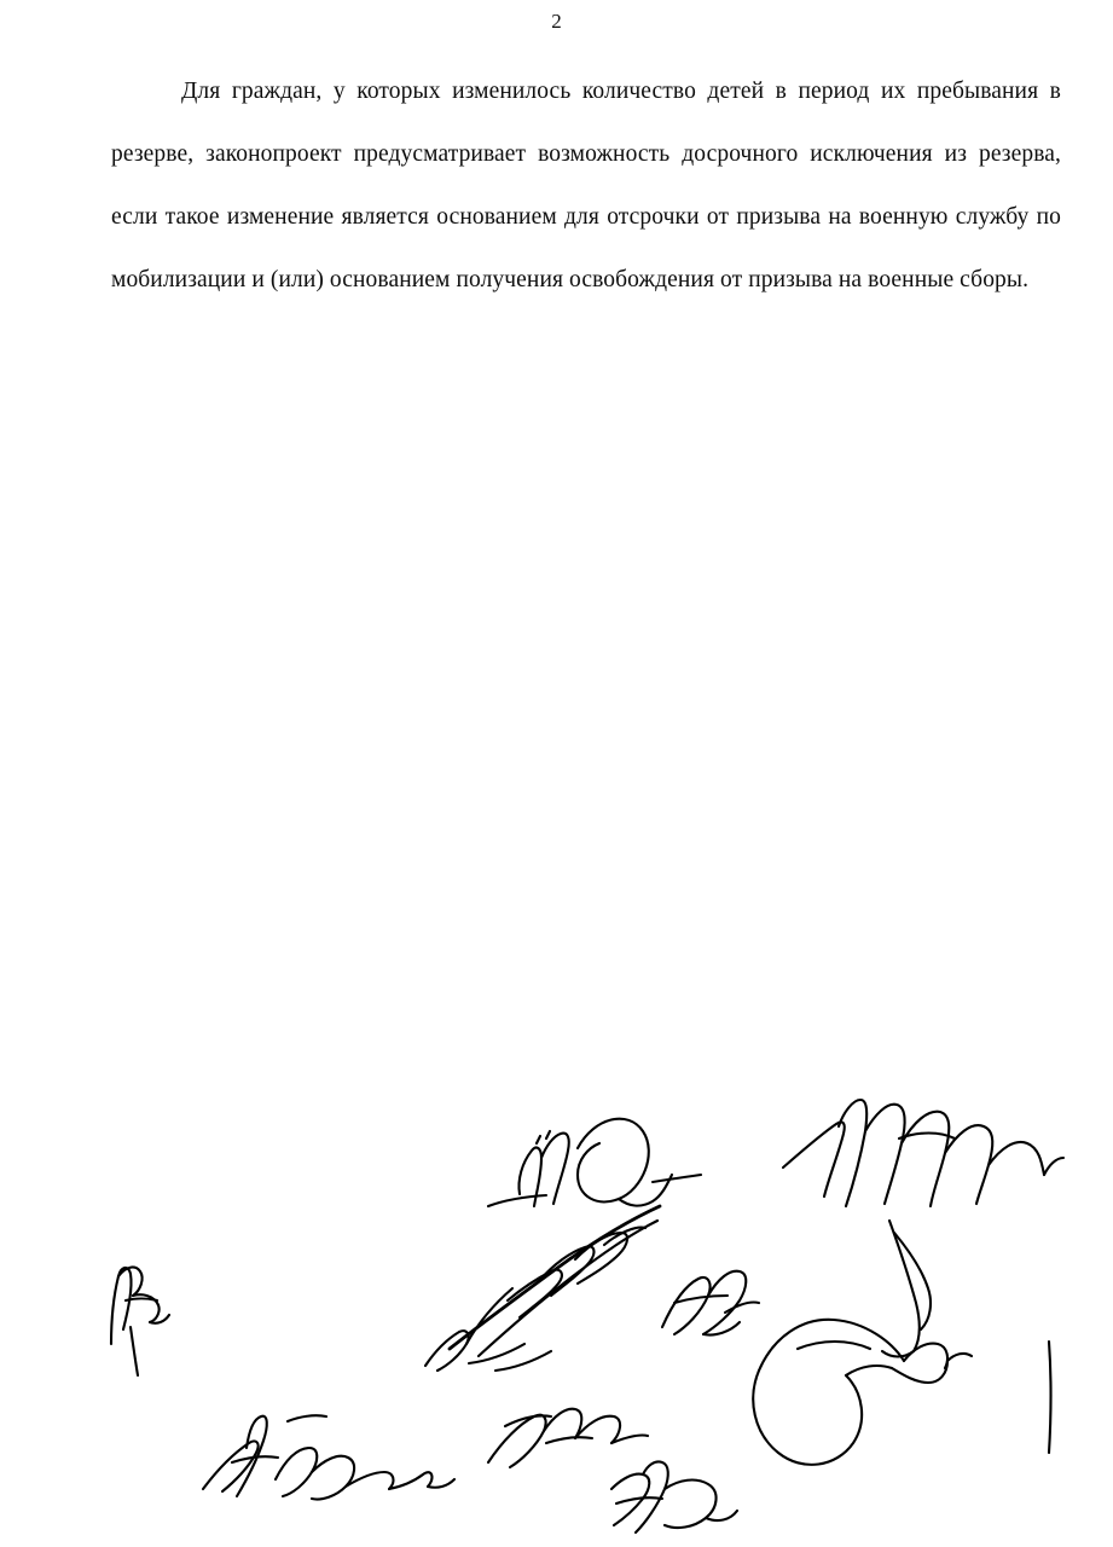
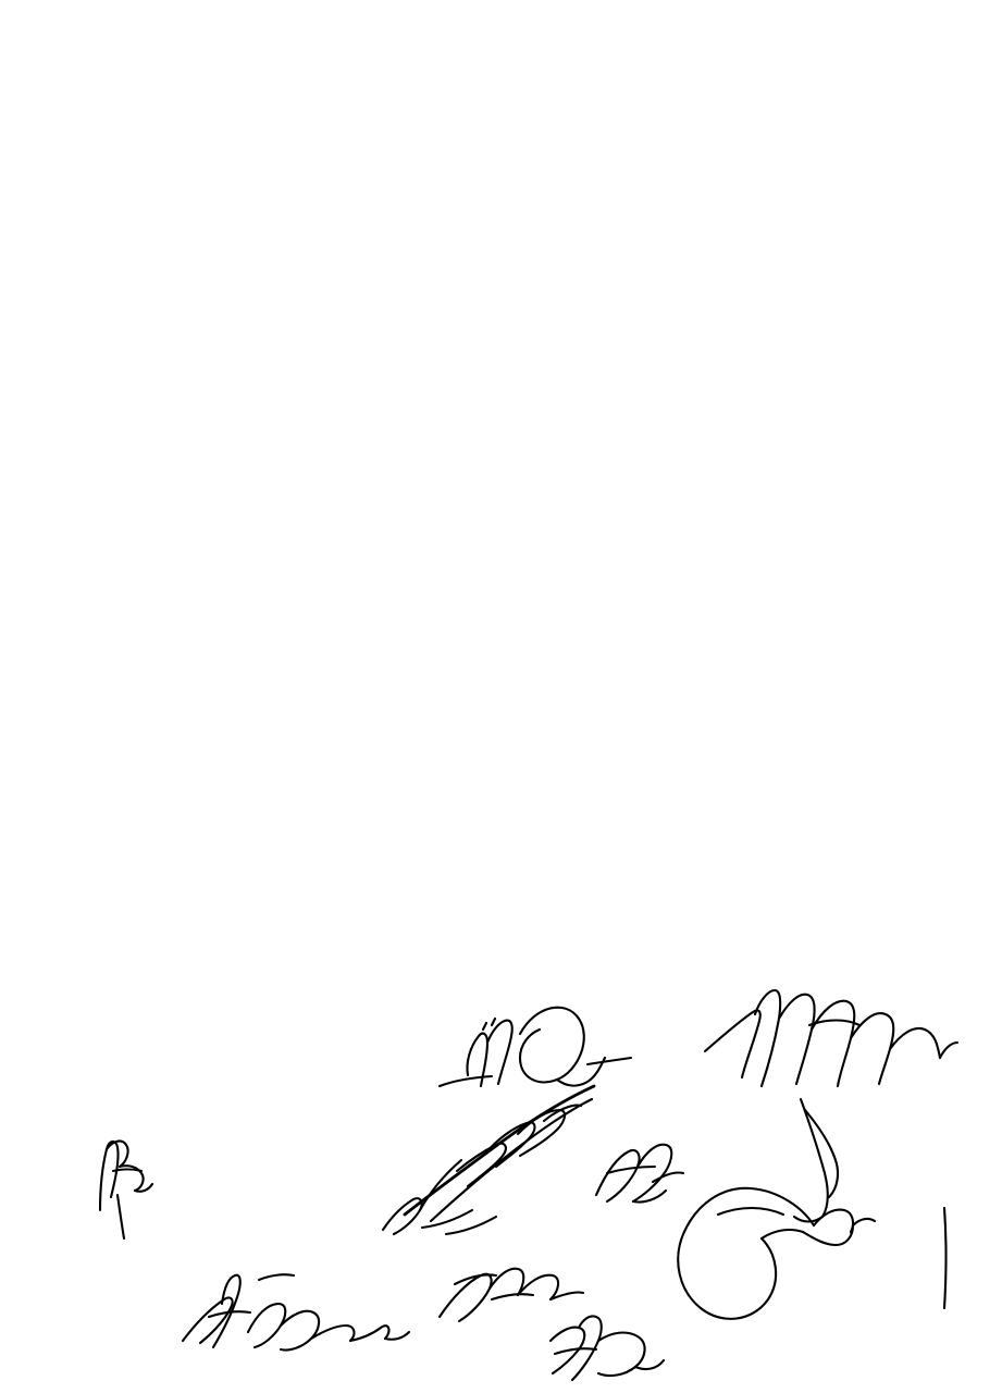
- 2
- Для граждан, у которых изменилось количество детей в период их пребывания в резерве, законопроект предусматривает возможность досрочного исключения из резерва, если такое изменение является основанием для отсрочки от призыва на военную службу по мобилизации и (или) основанием получения освобождения от призыва на военные сборы.
